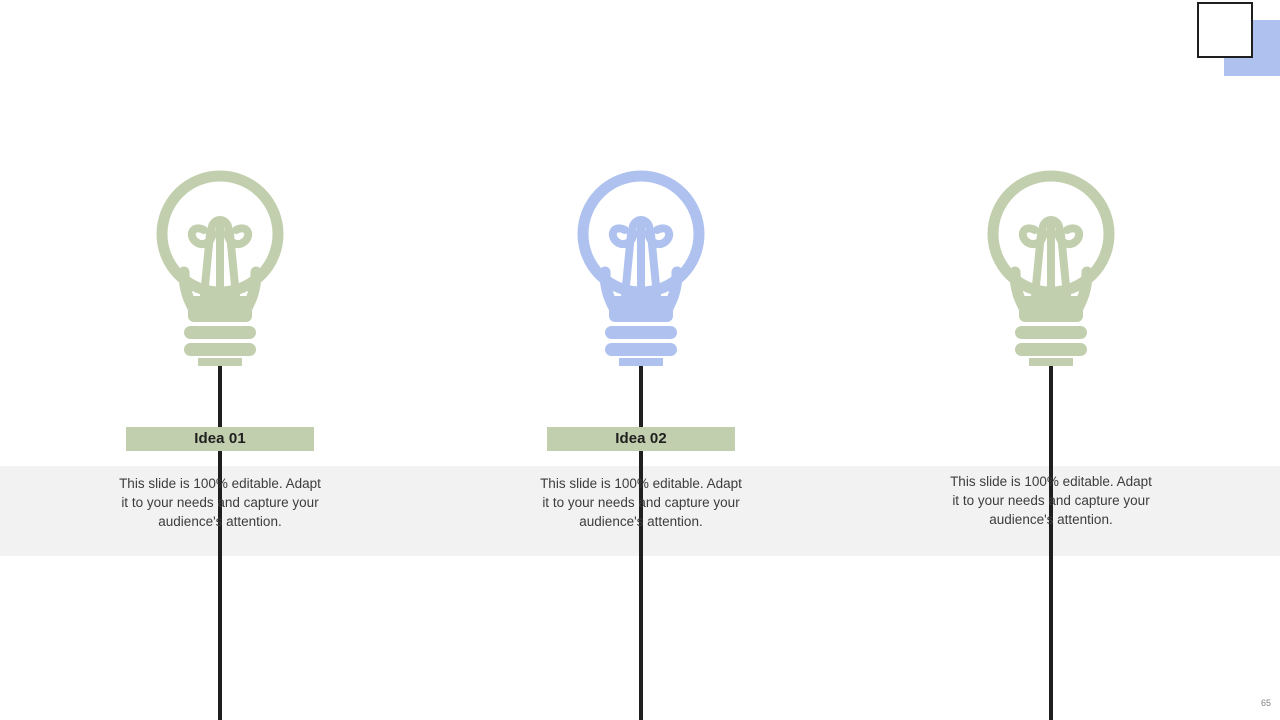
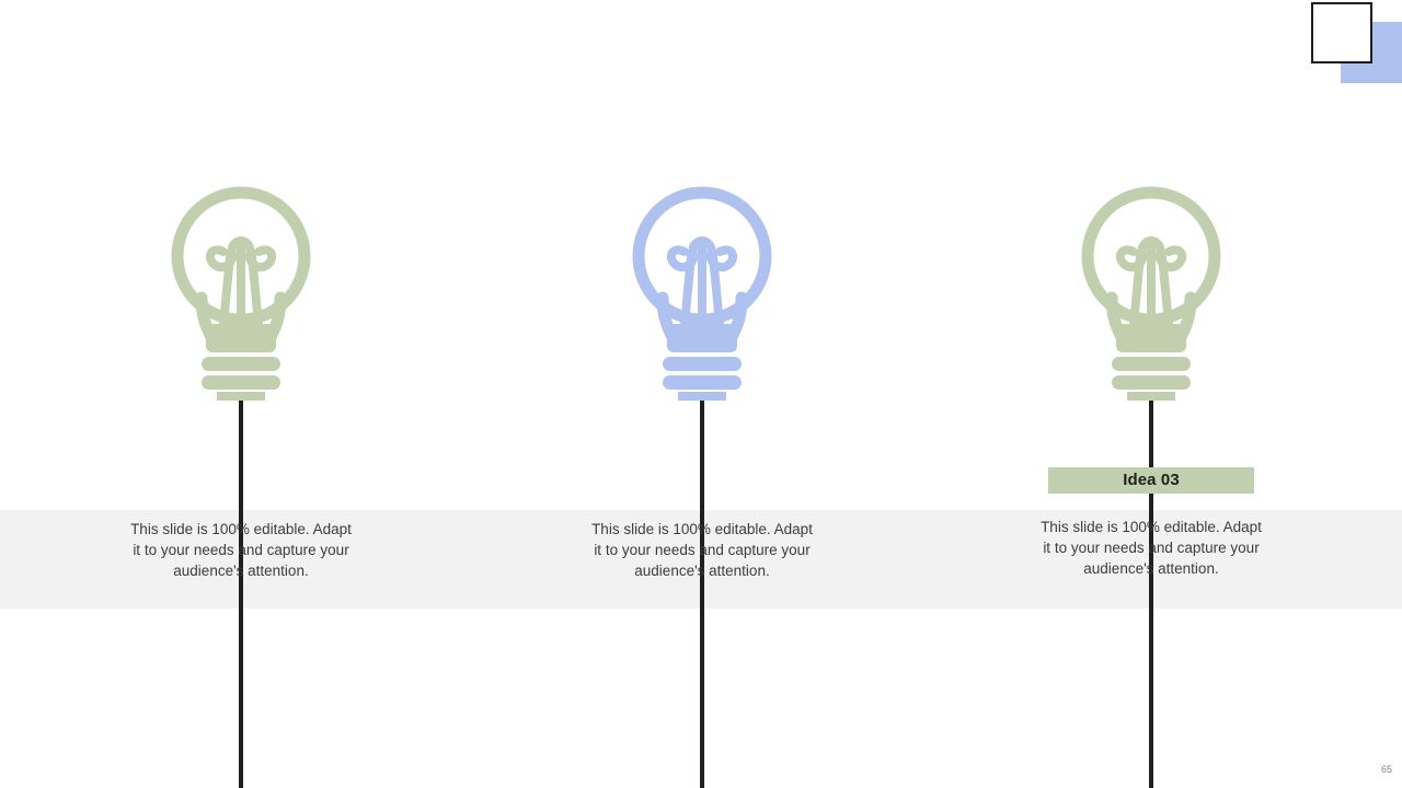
- Idea 01
  This slide is 100% editable. Adapt it to your needs and capture your audience's attention.
- Idea 02
  This slide is 100% editable. Adapt it to your needs and capture your audience's attention.
+ Idea 03
  This slide is 100% editable. Adapt it to your needs and capture your audience's attention.
  65
